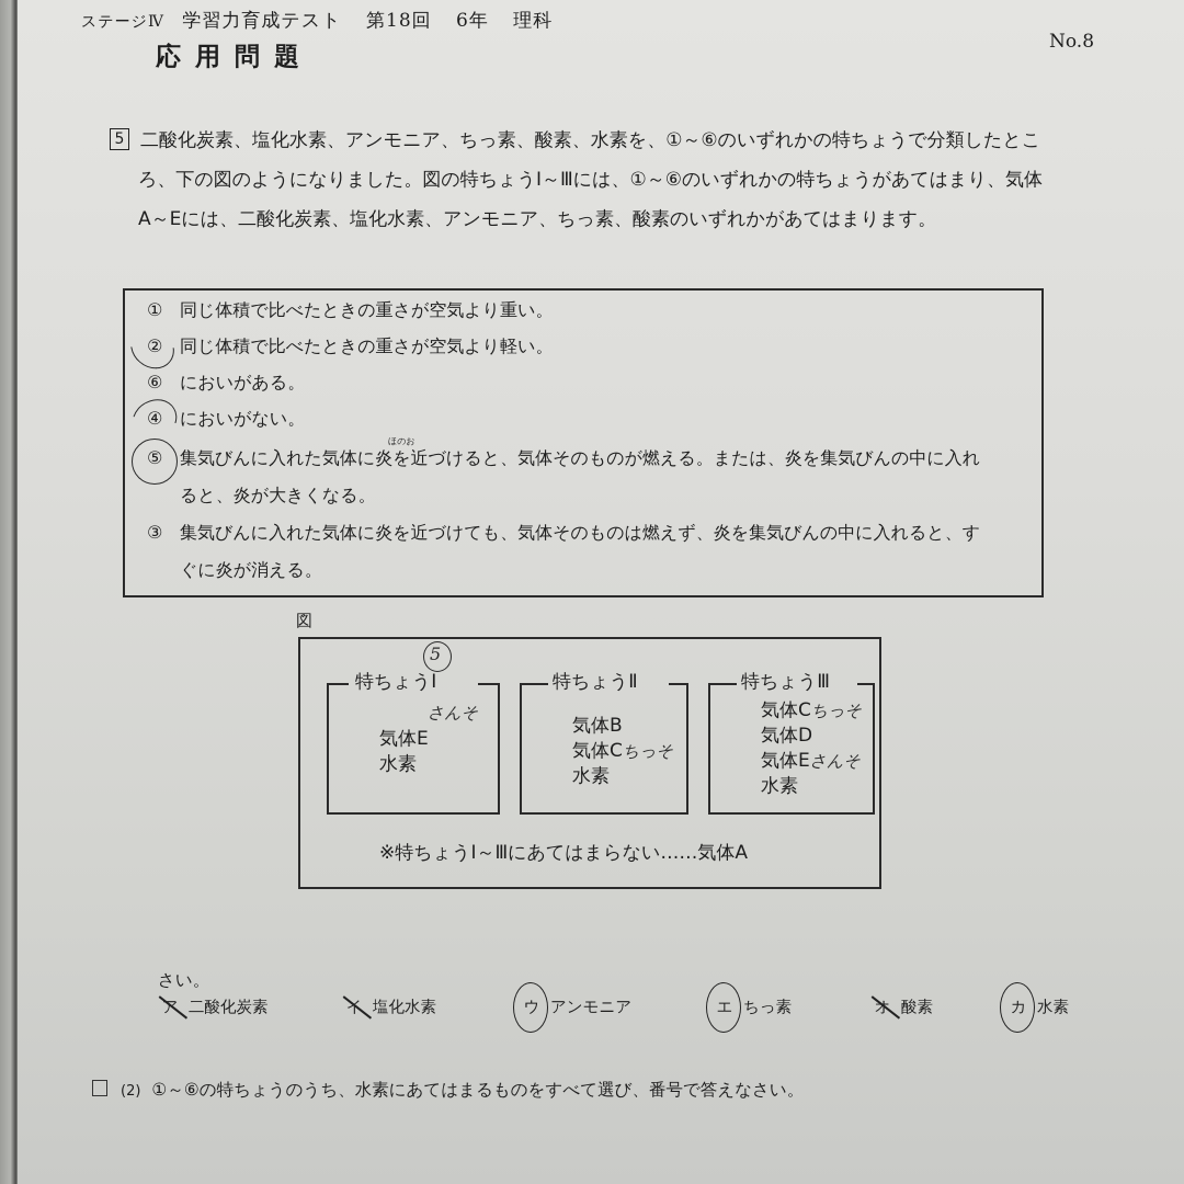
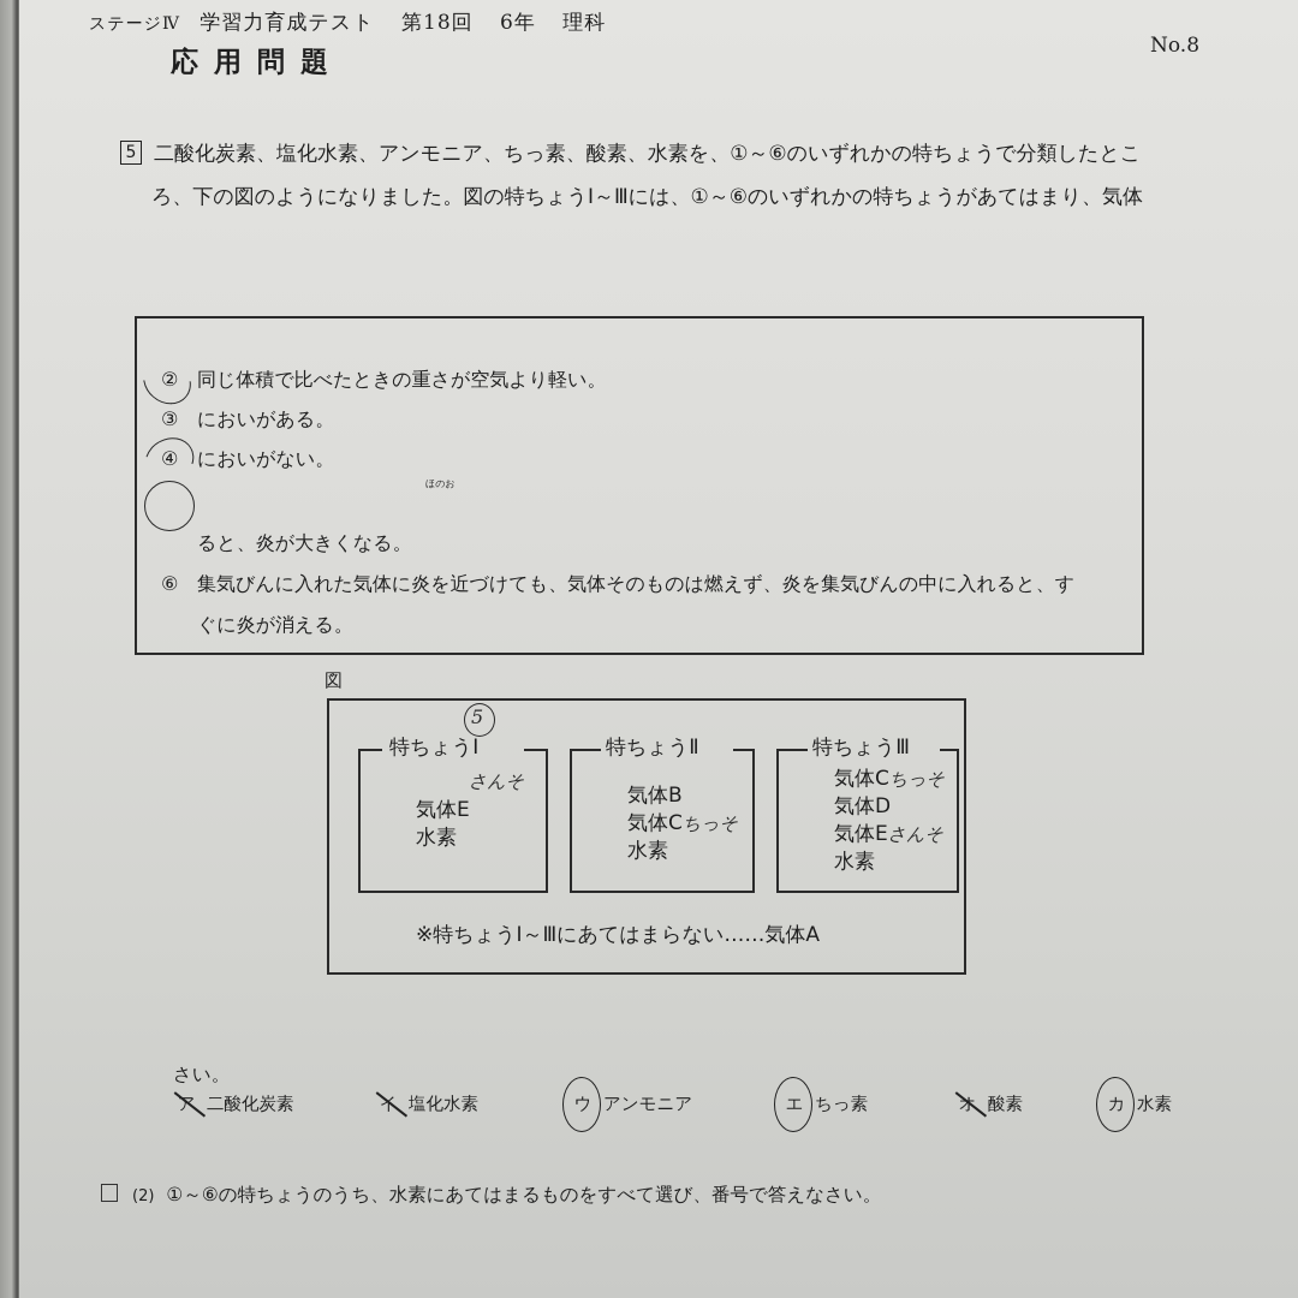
  ステージⅣ 学習力育成テスト 第18回 6年 理科
  応用問題
  No.8
  5 二酸化炭素、塩化水素、アンモニア、ちっ素、酸素、水素を、①～⑥のいずれかの特ちょうで分類したとこ
  ろ、下の図のようになりました。図の特ちょうⅠ～Ⅲには、①～⑥のいずれかの特ちょうがあてはまり、気体
- A～Eには、二酸化炭素、塩化水素、アンモニア、ちっ素、酸素のいずれかがあてはまります。
- ① 同じ体積で比べたときの重さが空気より重い。
  ② 同じ体積で比べたときの重さが空気より軽い。
- ⑥ においがある。
+ ③ においがある。
  ④ においがない。
  ほのお
- ⑤ 集気びんに入れた気体に炎を近づけると、気体そのものが燃える。または、炎を集気びんの中に入れ
  ると、炎が大きくなる。
- ③ 集気びんに入れた気体に炎を近づけても、気体そのものは燃えず、炎を集気びんの中に入れると、す
+ ⑥ 集気びんに入れた気体に炎を近づけても、気体そのものは燃えず、炎を集気びんの中に入れると、す
  ぐに炎が消える。
  図
  特ちょうⅠ
  5
  さんそ
  気体E
  水素
  特ちょうⅡ
  気体B
  気体Cちっそ
  水素
  特ちょうⅢ
  気体Cちっそ
  気体D
  気体Eさんそ
  水素
  ※特ちょうⅠ～Ⅲにあてはまらない……気体A
  さい。
  ア 二酸化炭素
  イ 塩化水素
  ウ アンモニア
  エ ちっ素
  オ 酸素
  カ 水素
  (2) ①～⑥の特ちょうのうち、水素にあてはまるものをすべて選び、番号で答えなさい。
